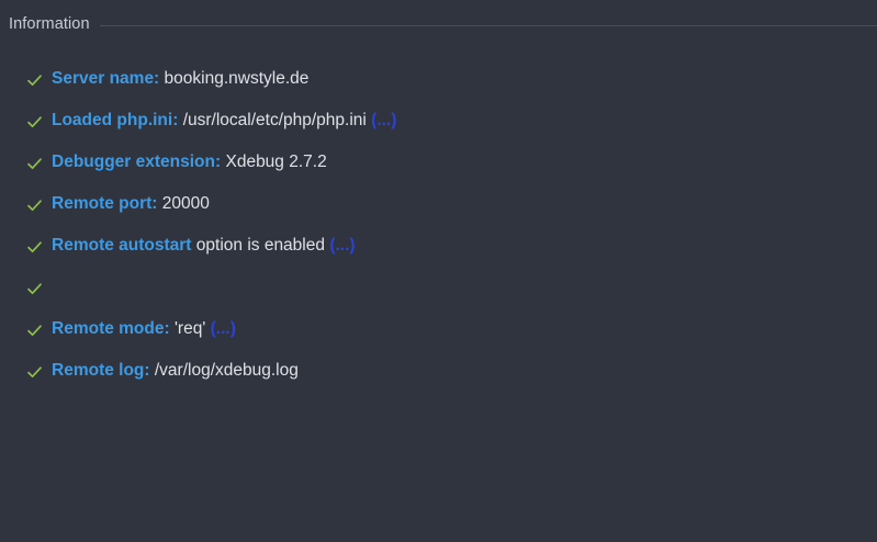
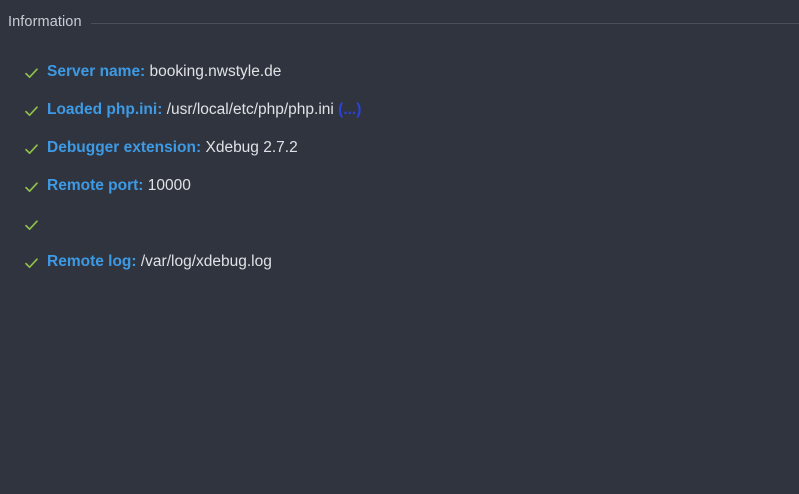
  Information
  Server name: booking.nwstyle.de
  Loaded php.ini: /usr/local/etc/php/php.ini (...)
  Debugger extension: Xdebug 2.7.2
- Remote port: 20000
+ Remote port: 10000
- Remote autostart option is enabled (...)
- Remote mode: 'req' (...)
  Remote log: /var/log/xdebug.log
